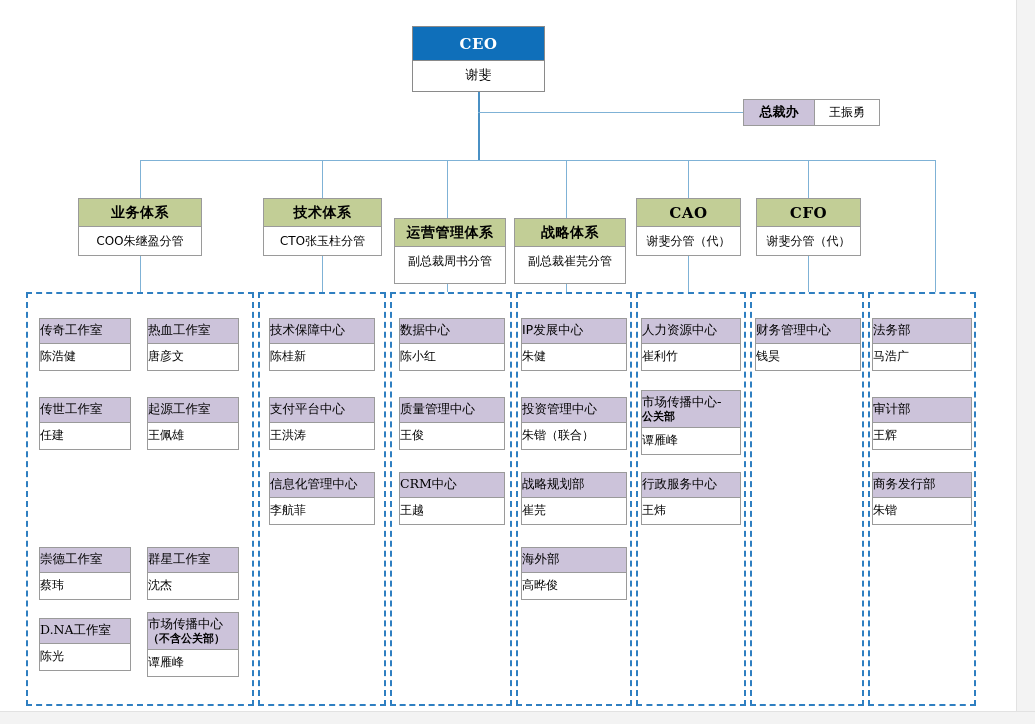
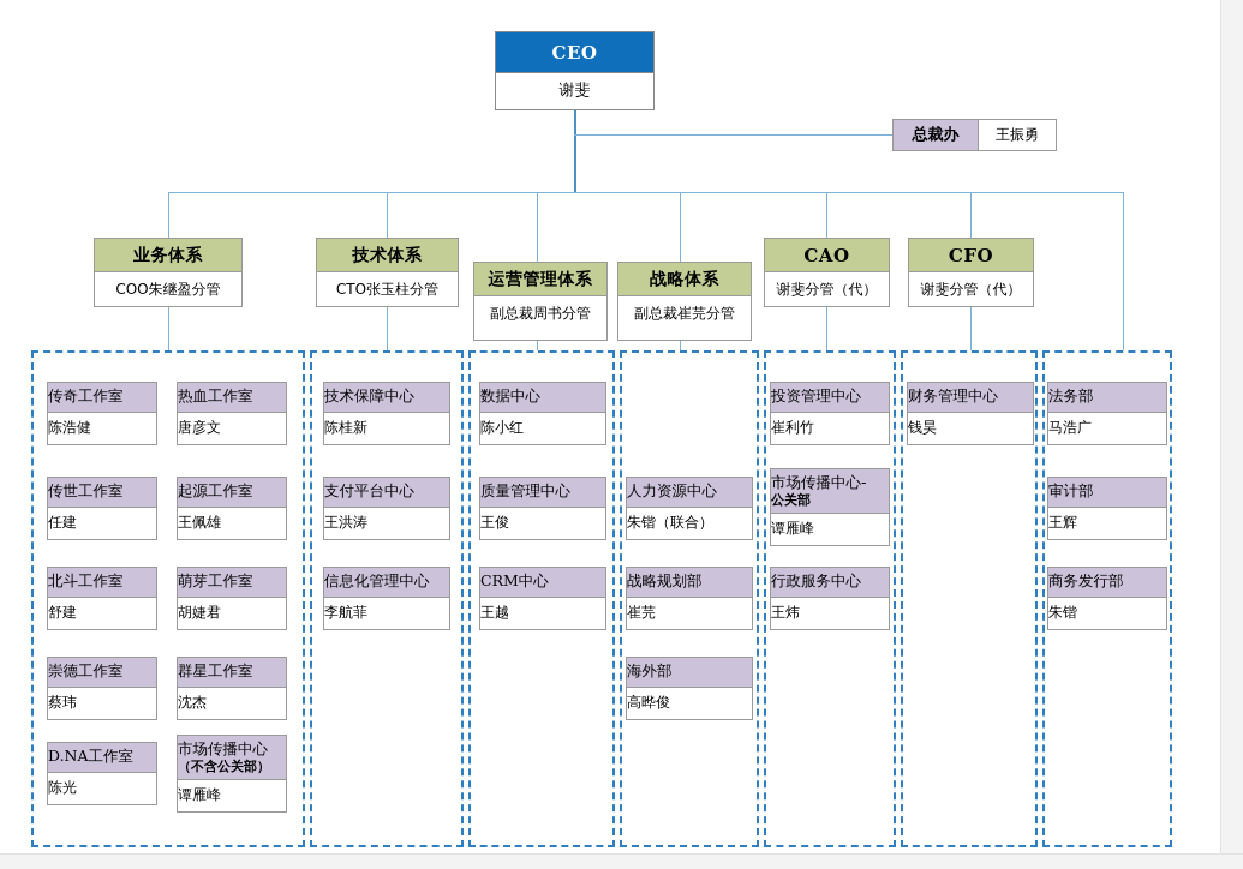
  CEO
  谢斐
  总裁办
  王振勇
  业务体系
  COO朱继盈分管
  技术体系
  CTO张玉柱分管
  运营管理体系
  副总裁周书分管
  战略体系
  副总裁崔芫分管
  CAO
  谢斐分管（代）
  CFO
  谢斐分管（代）
  传奇工作室
  陈浩健
  热血工作室
  唐彦文
  传世工作室
  任建
  起源工作室
  王佩雄
+ 北斗工作室
+ 舒建
+ 萌芽工作室
+ 胡婕君
  崇德工作室
  蔡玮
  群星工作室
  沈杰
  D.NA工作室
  陈光
  市场传播中心
  （不含公关部）
  谭雁峰
  技术保障中心
  陈桂新
  支付平台中心
  王洪涛
  信息化管理中心
  李航菲
  数据中心
  陈小红
  质量管理中心
  王俊
  CRM中心
  王越
- IP发展中心
- 朱健
- 投资管理中心
+ 人力资源中心
  朱锴（联合）
  战略规划部
  崔芫
  海外部
  高晔俊
- 人力资源中心
+ 投资管理中心
  崔利竹
  市场传播中心-
  公关部
  谭雁峰
  行政服务中心
  王炜
  财务管理中心
  钱昊
  法务部
  马浩广
  审计部
  王辉
  商务发行部
  朱锴
